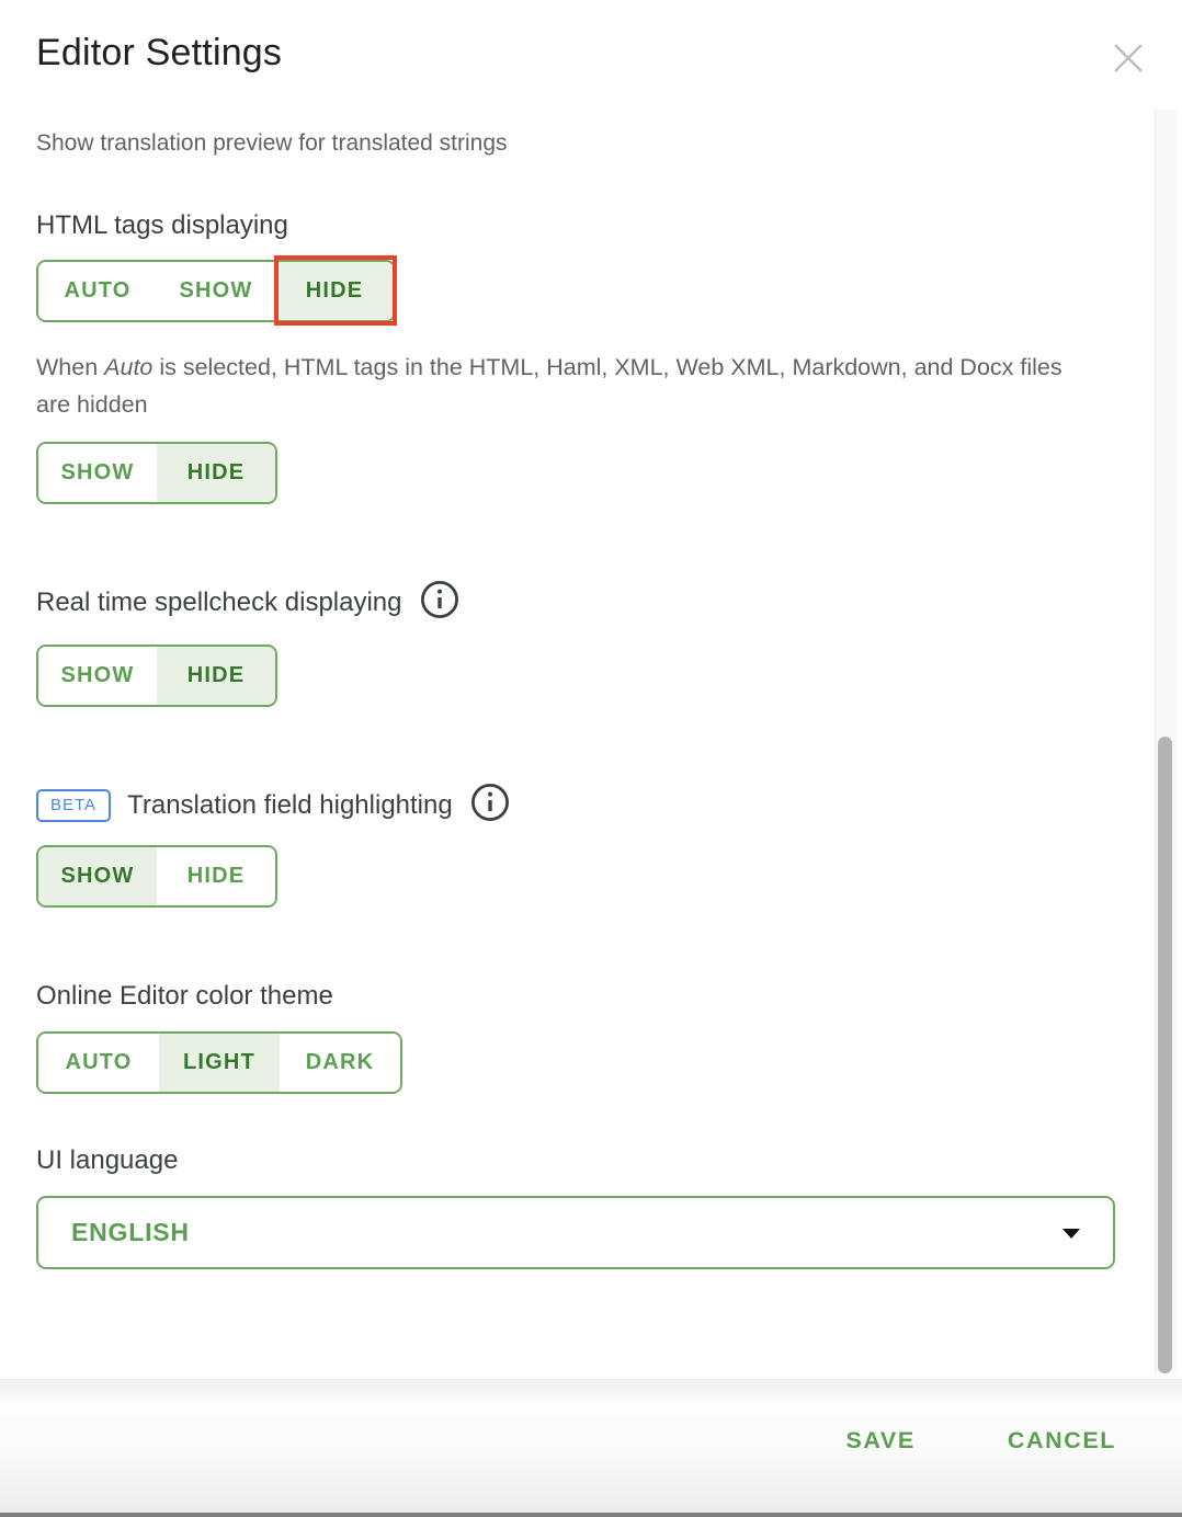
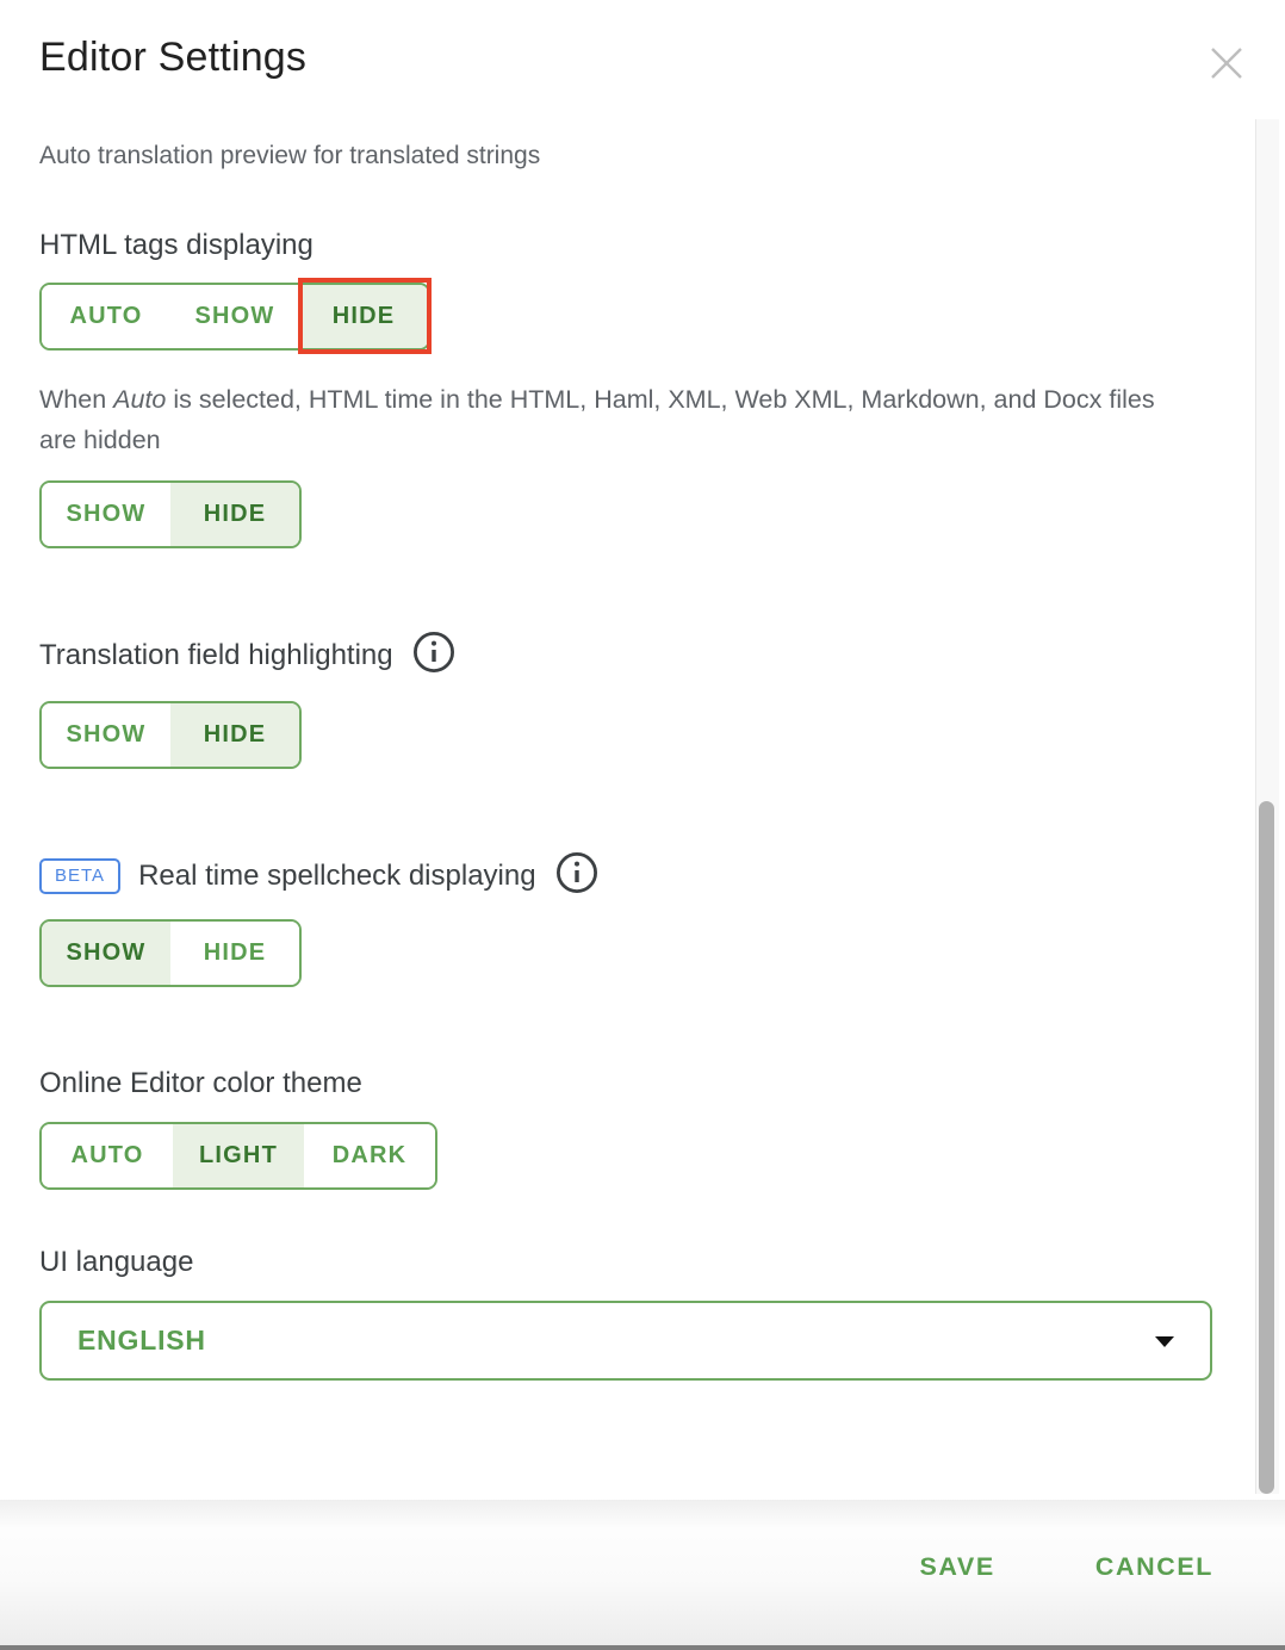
  Editor Settings
- Show translation preview for translated strings
+ Auto translation preview for translated strings
  HTML tags displaying
  AUTO
  SHOW
  HIDE
- When Auto is selected, HTML tags in the HTML, Haml, XML, Web XML, Markdown, and Docx files are hidden
+ When Auto is selected, HTML time in the HTML, Haml, XML, Web XML, Markdown, and Docx files are hidden
  SHOW
  HIDE
- Real time spellcheck displaying
+ Translation field highlighting
  SHOW
  HIDE
  BETA
- Translation field highlighting
+ Real time spellcheck displaying
  SHOW
  HIDE
  Online Editor color theme
  AUTO
  LIGHT
  DARK
  UI language
  ENGLISH
  SAVE
  CANCEL
